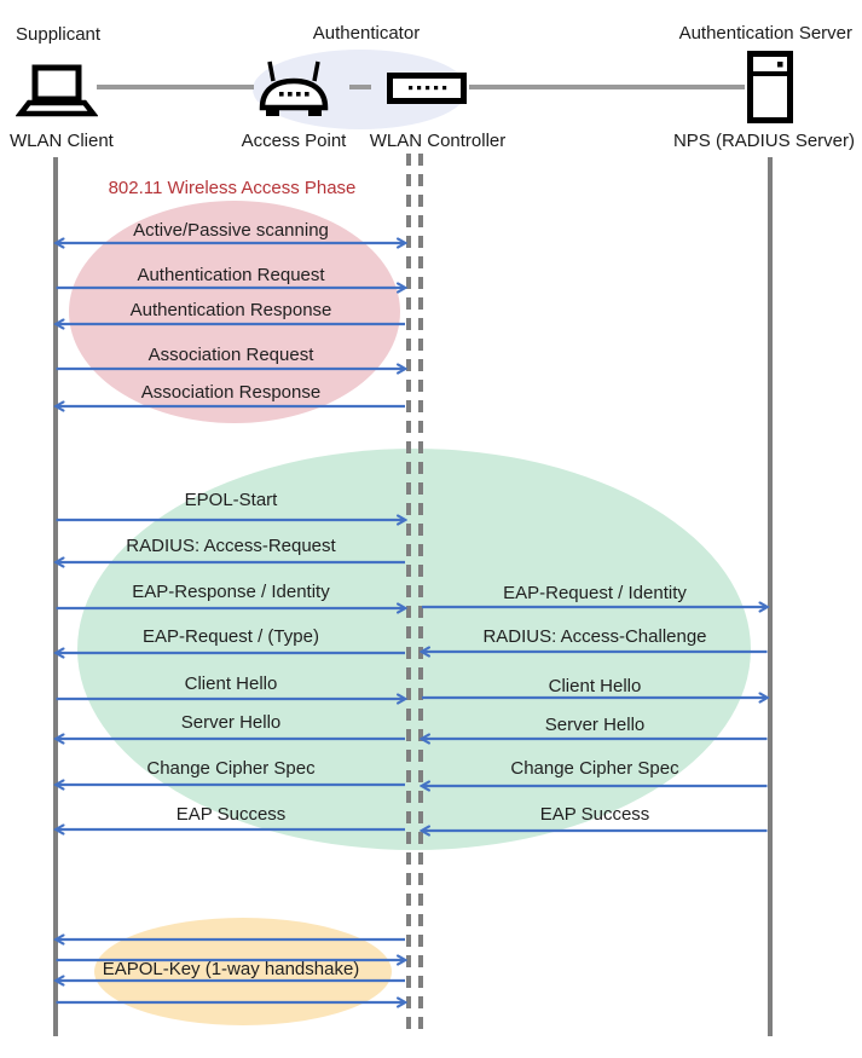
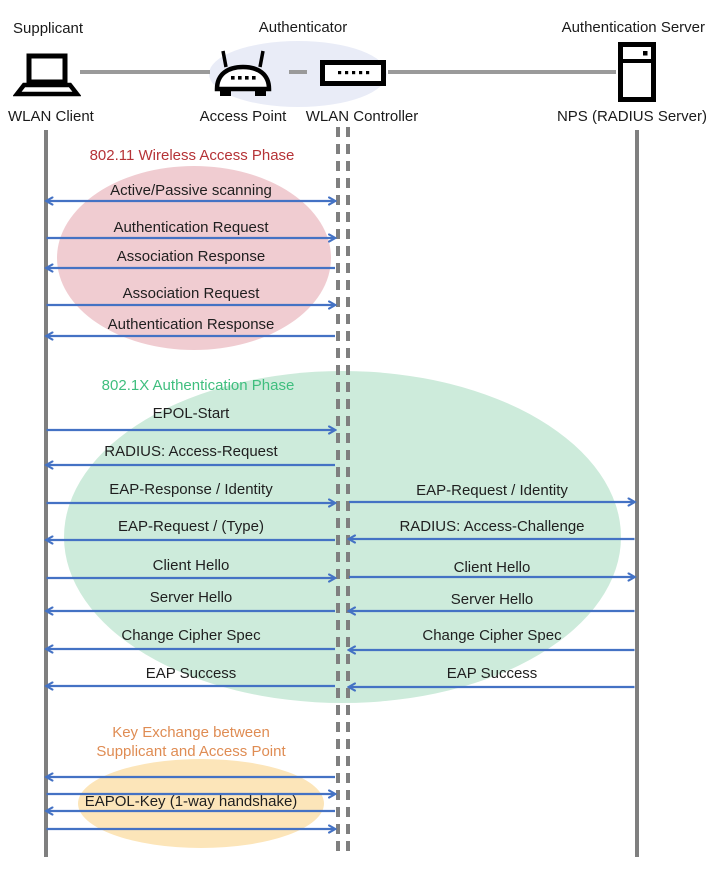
  Supplicant
  Authenticator
  Authentication Server
  WLAN Client
  Access Point
  WLAN Controller
  NPS (RADIUS Server)
  802.11 Wireless Access Phase
+ 802.1X Authentication Phase
+ Key Exchange between
+ Supplicant and Access Point
  Active/Passive scanning
  Authentication Request
- Authentication Response
+ Association Response
  Association Request
- Association Response
+ Authentication Response
  EPOL-Start
  RADIUS: Access-Request
  EAP-Response / Identity
  EAP-Request / Identity
  EAP-Request / (Type)
  RADIUS: Access-Challenge
  Client Hello
  Client Hello
  Server Hello
  Server Hello
  Change Cipher Spec
  Change Cipher Spec
  EAP Success
  EAP Success
  EAPOL-Key (1-way handshake)
